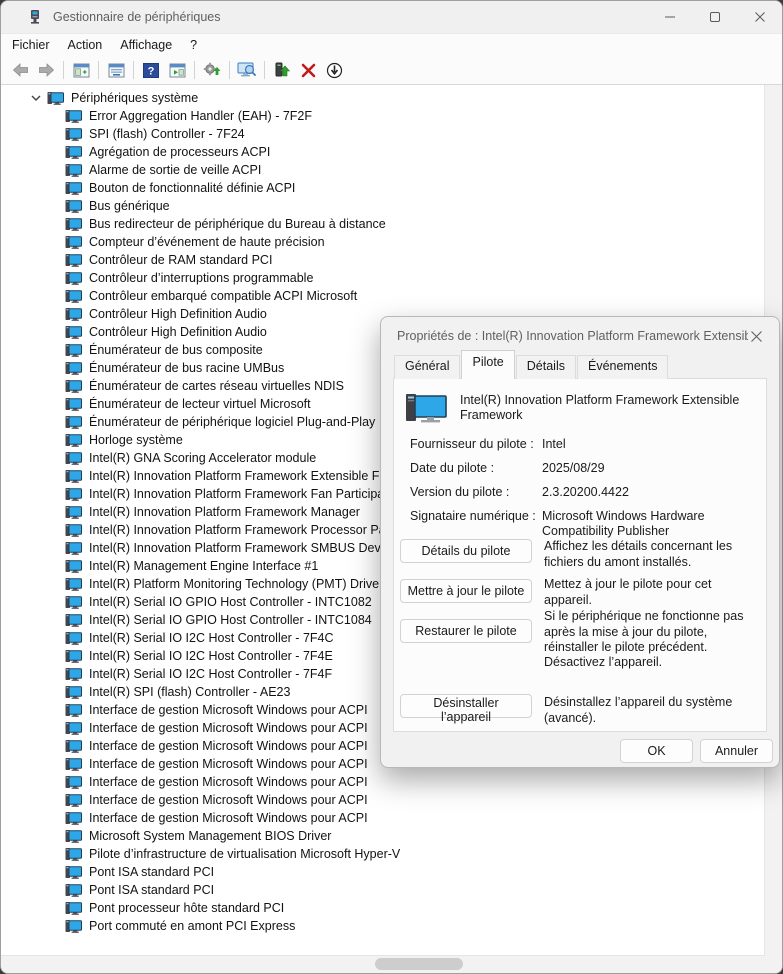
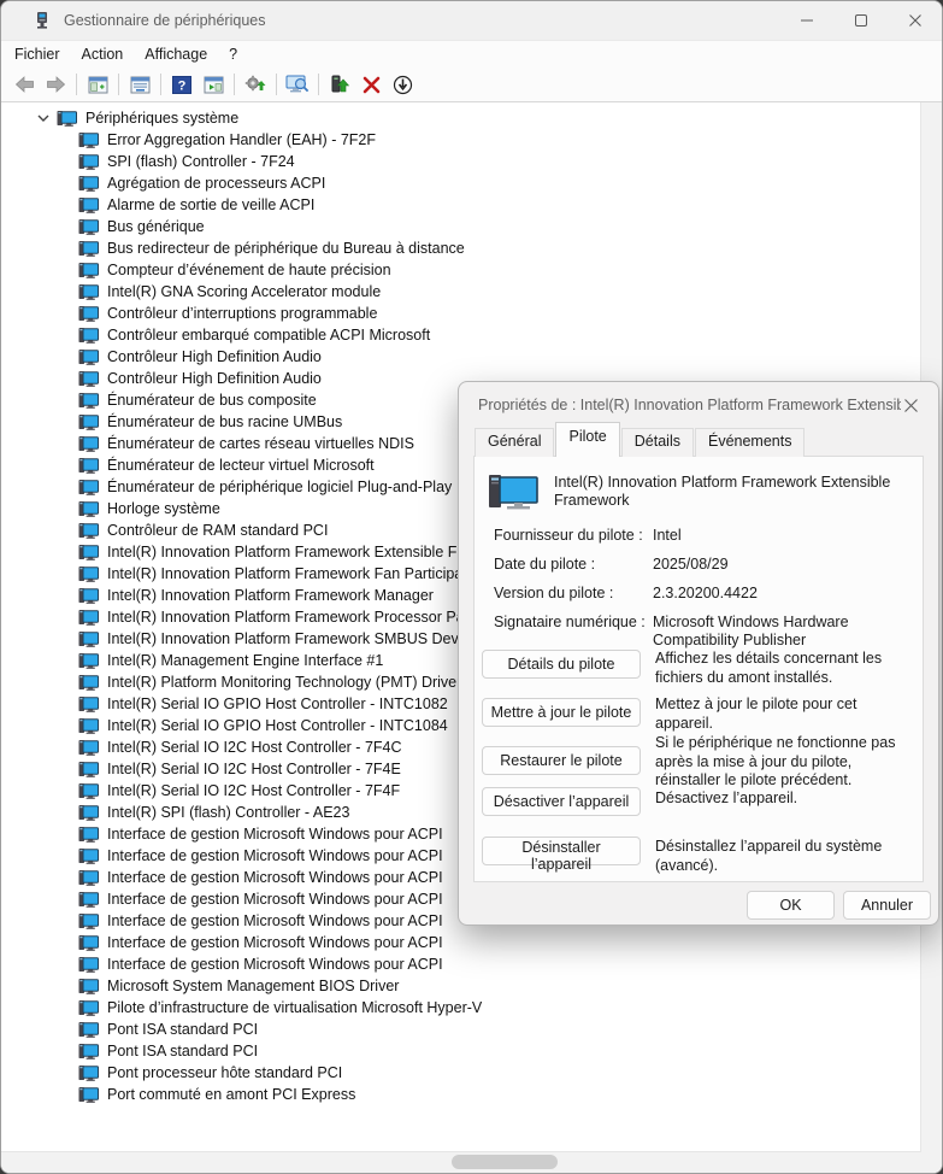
  Gestionnaire de périphériques
  Fichier
  Action
  Affichage
  ?
  ?
  Périphériques système
  Error Aggregation Handler (EAH) - 7F2F
  SPI (flash) Controller - 7F24
  Agrégation de processeurs ACPI
  Alarme de sortie de veille ACPI
- Bouton de fonctionnalité définie ACPI
  Bus générique
  Bus redirecteur de périphérique du Bureau à distance
  Compteur d’événement de haute précision
- Contrôleur de RAM standard PCI
+ Intel(R) GNA Scoring Accelerator module
  Contrôleur d’interruptions programmable
  Contrôleur embarqué compatible ACPI Microsoft
  Contrôleur High Definition Audio
  Contrôleur High Definition Audio
  Énumérateur de bus composite
  Énumérateur de bus racine UMBus
  Énumérateur de cartes réseau virtuelles NDIS
  Énumérateur de lecteur virtuel Microsoft
  Énumérateur de périphérique logiciel Plug-and-Play
  Horloge système
- Intel(R) GNA Scoring Accelerator module
+ Contrôleur de RAM standard PCI
  Intel(R) Innovation Platform Framework Extensible F
  Intel(R) Innovation Platform Framework Fan Particip
  Intel(R) Innovation Platform Framework Manager
  Intel(R) Innovation Platform Framework Processor P
  Intel(R) Innovation Platform Framework SMBUS Dev
  Intel(R) Management Engine Interface #1
  Intel(R) Platform Monitoring Technology (PMT) Drive
  Intel(R) Serial IO GPIO Host Controller - INTC1082
  Intel(R) Serial IO GPIO Host Controller - INTC1084
  Intel(R) Serial IO I2C Host Controller - 7F4C
  Intel(R) Serial IO I2C Host Controller - 7F4E
  Intel(R) Serial IO I2C Host Controller - 7F4F
  Intel(R) SPI (flash) Controller - AE23
  Interface de gestion Microsoft Windows pour ACPI
  Interface de gestion Microsoft Windows pour ACPI
  Interface de gestion Microsoft Windows pour ACPI
  Interface de gestion Microsoft Windows pour ACPI
  Interface de gestion Microsoft Windows pour ACPI
  Interface de gestion Microsoft Windows pour ACPI
  Interface de gestion Microsoft Windows pour ACPI
  Microsoft System Management BIOS Driver
  Pilote d’infrastructure de virtualisation Microsoft Hyper-V
  Pont ISA standard PCI
  Pont ISA standard PCI
  Pont processeur hôte standard PCI
  Port commuté en amont PCI Express
  Propriétés de : Intel(R) Innovation Platform Framework Extensib
  Général
  Pilote
  Détails
  Événements
  Intel(R) Innovation Platform Framework Extensible Framework
  Fournisseur du pilote :
  Intel
  Date du pilote :
  2025/08/29
  Version du pilote :
  2.3.20200.4422
  Signataire numérique :
  Microsoft Windows Hardware Compatibility Publisher
  Détails du pilote
  Affichez les détails concernant les fichiers du amont installés.
  Mettre à jour le pilote
  Mettez à jour le pilote pour cet appareil.
  Restaurer le pilote
  Si le périphérique ne fonctionne pas après la mise à jour du pilote, réinstaller le pilote précédent.
+ Désactiver l’appareil
  Désactivez l’appareil.
  Désinstaller l’appareil
  Désinstallez l’appareil du système (avancé).
  OK
  Annuler
